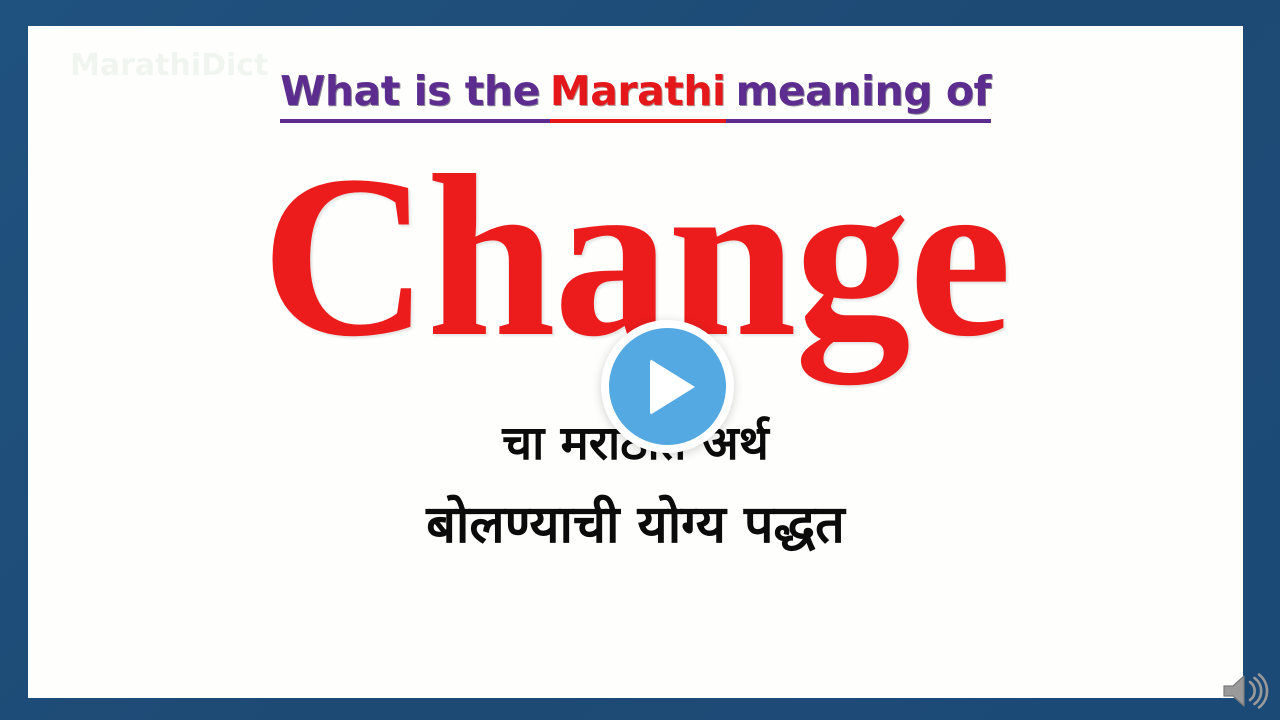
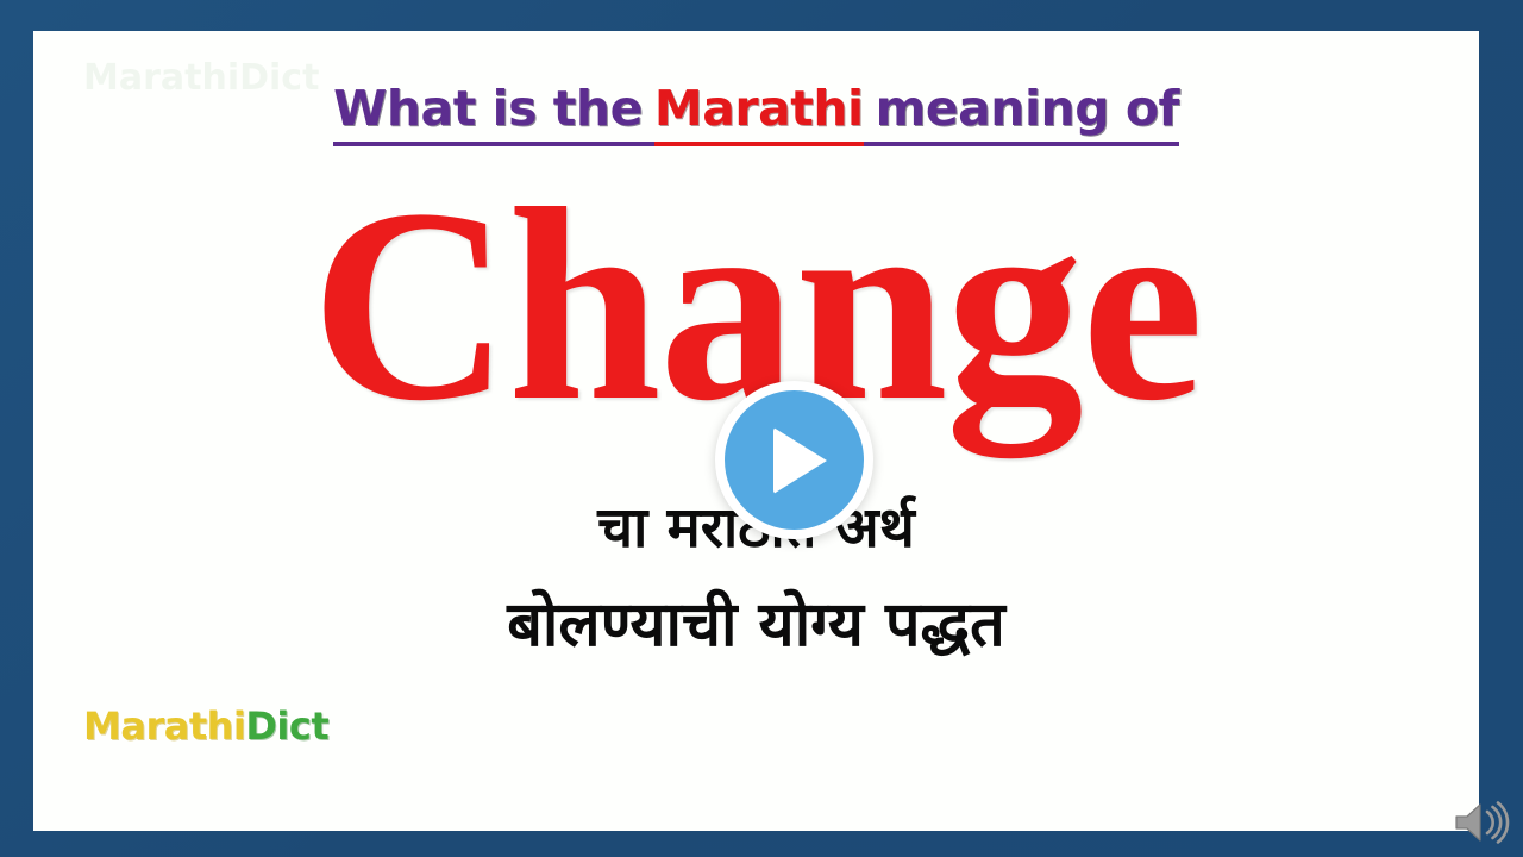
  What is the Marathi meaning of
  Change
  चा मरा अर्थ
  बोलण्याची योग्य पद्धत
+ MarathiDict
